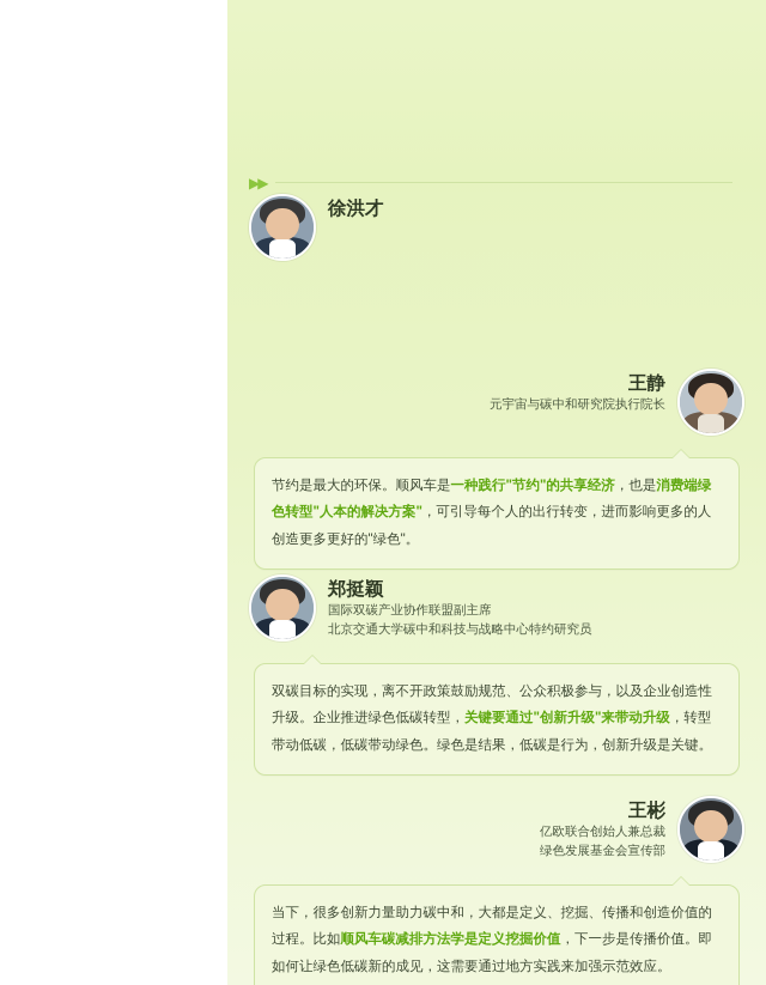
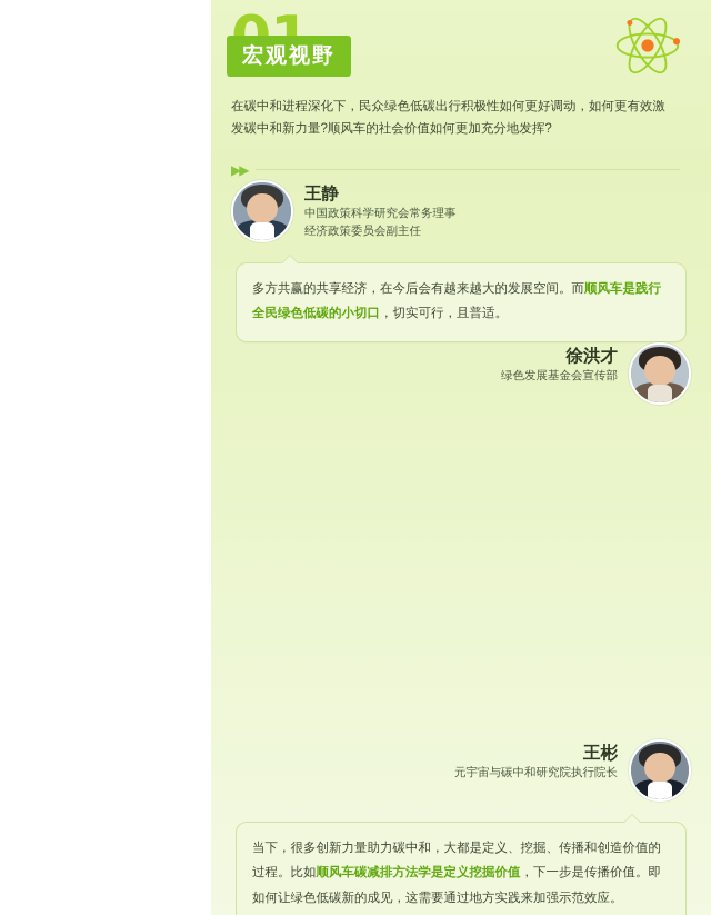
+ 宏观视野
+ 在碳中和进程深化下，民众绿色低碳出行积极性如何更好调动，如何更有效激发碳中和新力量?顺风车的社会价值如何更加充分地发挥?
  ▶▶
- 徐洪才
+ 王静
+ 中国政策科学研究会常务理事
+ 经济政策委员会副主任
+ 多方共赢的共享经济，在今后会有越来越大的发展空间。而顺风车是践行全民绿色低碳的小切口，切实可行，且普适。
- 王静
+ 徐洪才
- 元宇宙与碳中和研究院执行院长
+ 绿色发展基金会宣传部
- 节约是最大的环保。顺风车是一种践行"节约"的共享经济，也是消费端绿色转型"人本的解决方案"，可引导每个人的出行转变，进而影响更多的人创造更多更好的"绿色"。
- 郑挺颖
- 国际双碳产业协作联盟副主席
- 北京交通大学碳中和科技与战略中心特约研究员
- 双碳目标的实现，离不开政策鼓励规范、公众积极参与，以及企业创造性升级。企业推进绿色低碳转型，关键要通过"创新升级"来带动升级，转型带动低碳，低碳带动绿色。绿色是结果，低碳是行为，创新升级是关键。
  王彬
- 亿欧联合创始人兼总裁
- 绿色发展基金会宣传部
+ 元宇宙与碳中和研究院执行院长
  当下，很多创新力量助力碳中和，大都是定义、挖掘、传播和创造价值的过程。比如顺风车碳减排方法学是定义挖掘价值，下一步是传播价值。即如何让绿色低碳新的成见，这需要通过地方实践来加强示范效应。
